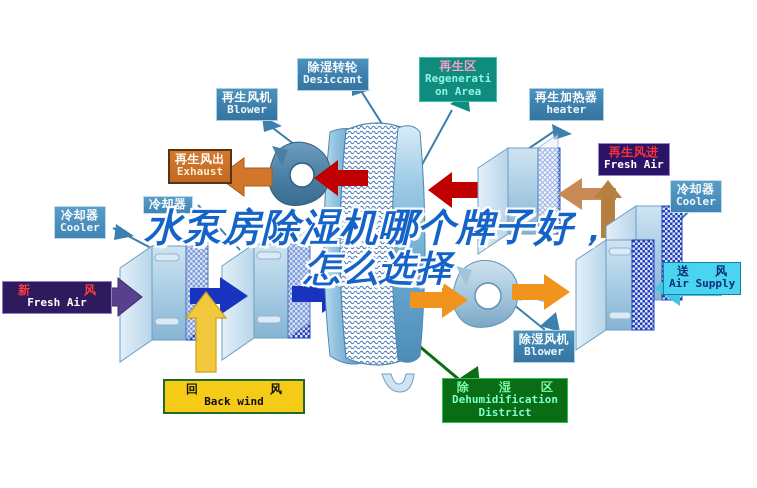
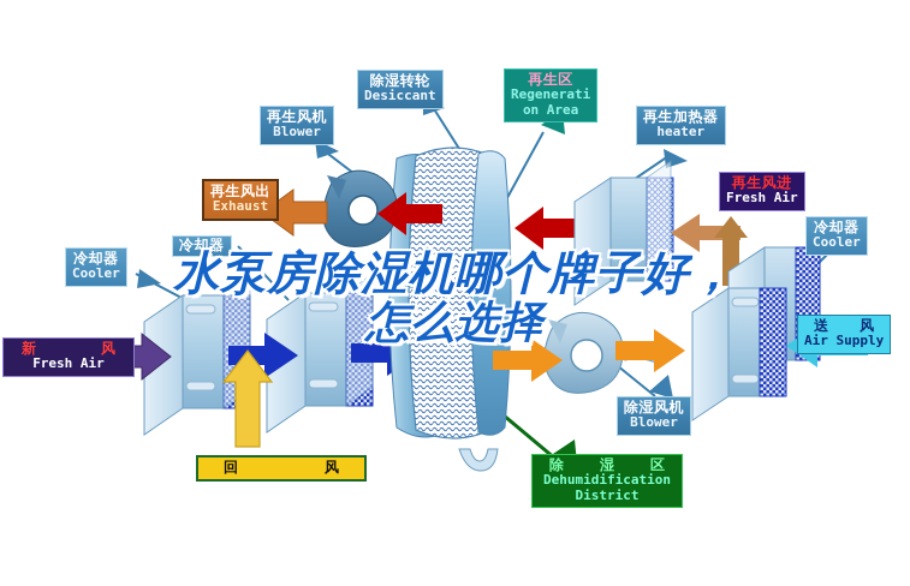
  除湿转轮
  Desiccant
  再生风机
  Blower
  再生区
  Regenerati
  on Area
  再生加热器
  heater
  再生风进
  Fresh Air
  再生风出
  Exhaust
  冷却器
  Cooler
  冷却器
  冷却器
  Cooler
  新 风
  Fresh Air
  回 风
- Back wind
  除湿风机
  Blower
  除 湿 区
  Dehumidification
  District
  送 风
  Air Supply
  XT
  水泵房除湿机哪个牌子好，
  怎么选择
